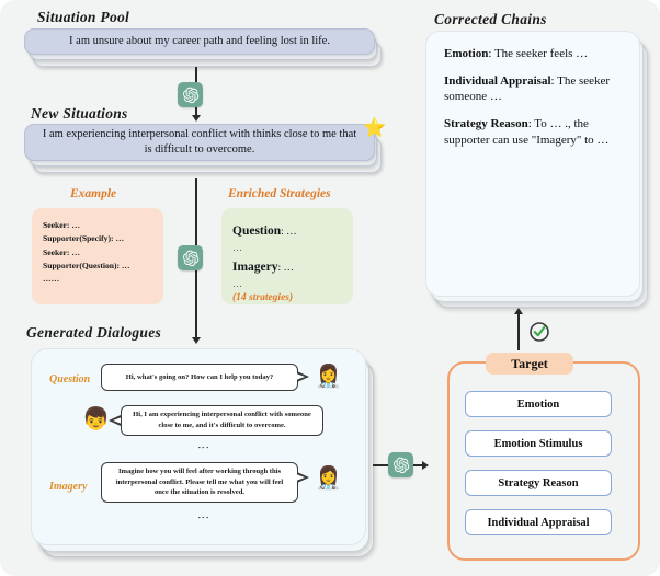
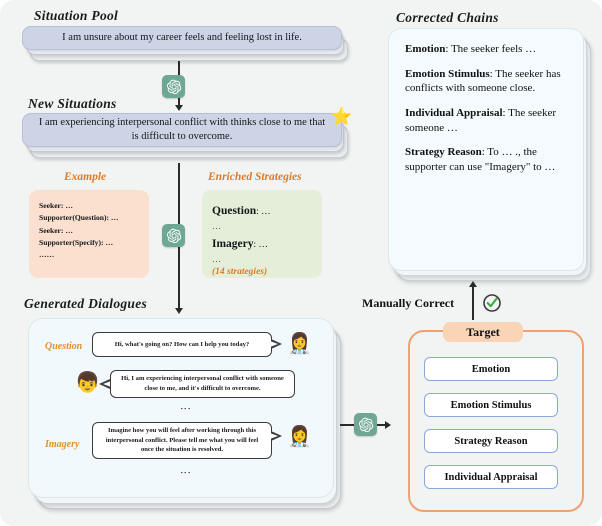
  Situation Pool
- I am unsure about my career path and feeling lost in life.
+ I am unsure about my career feels and feeling lost in life.
  New Situations
  I am experiencing interpersonal conflict with thinks close to me that is difficult to overcome.
  ⭐
  Example
  Seeker: …
- Supporter(Specify): …
+ Supporter(Question): …
  Seeker: …
- Supporter(Question): …
+ Supporter(Specify): …
  ……
  Enriched Strategies
  Question: …
  …
  Imagery: …
  …
  (14 strategies)
  Generated Dialogues
  Question
  👩‍⚕️
  👦
  Imagery
  👩‍⚕️
  Corrected Chains
  Emotion: The seeker feels …
+ Emotion Stimulus: The seeker has conflicts with someone close.
  Individual Appraisal: The seeker someone …
  Strategy Reason: To … ., the supporter can use "Imagery" to …
+ Manually Correct
  Target
  Emotion
  Emotion Stimulus
  Strategy Reason
  Individual Appraisal
